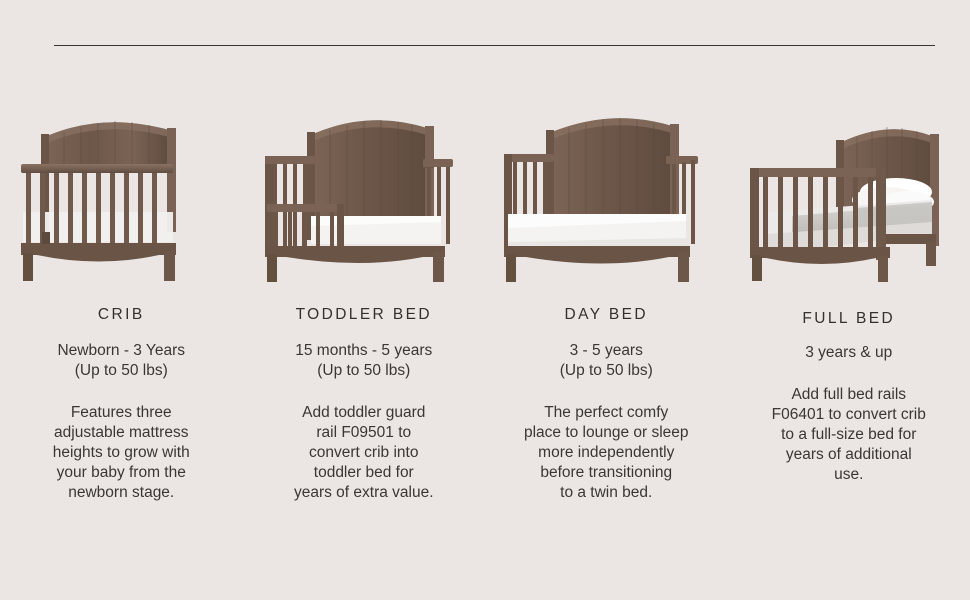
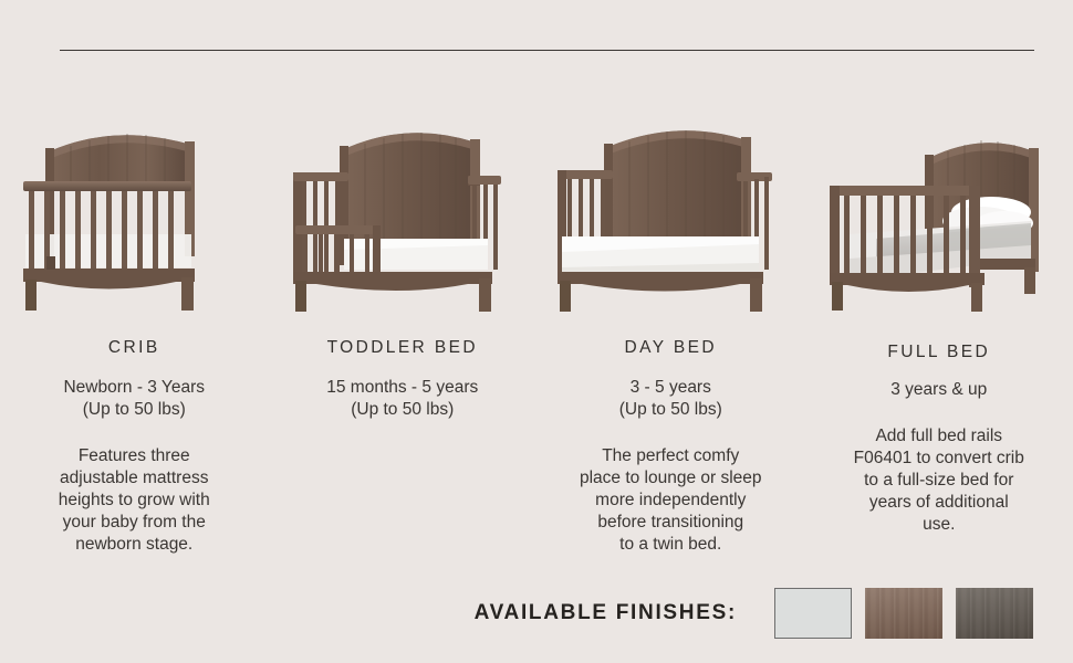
  CRIB
  Newborn - 3 Years
  (Up to 50 lbs)
  Features three
  adjustable mattress
  heights to grow with
  your baby from the
  newborn stage.
  TODDLER BED
  15 months - 5 years
  (Up to 50 lbs)
- Add toddler guard
- rail F09501 to
- convert crib into
- toddler bed for
- years of extra value.
  DAY BED
  3 - 5 years
  (Up to 50 lbs)
  The perfect comfy
  place to lounge or sleep
  more independently
  before transitioning
  to a twin bed.
  FULL BED
  3 years & up
  Add full bed rails
  F06401 to convert crib
  to a full-size bed for
  years of additional
  use.
+ AVAILABLE FINISHES:
